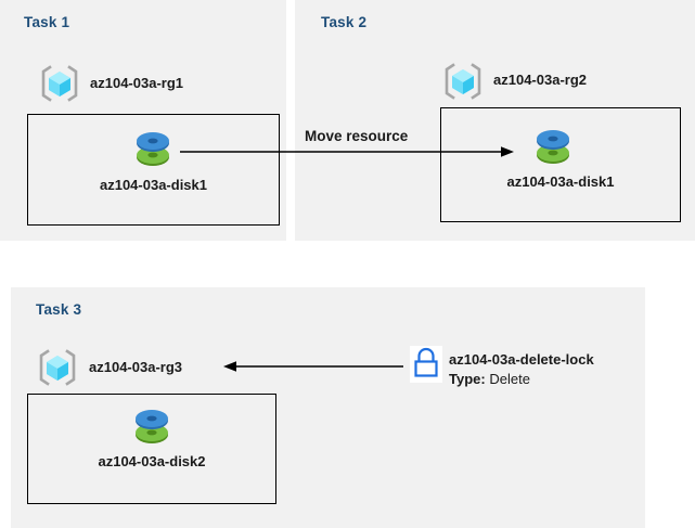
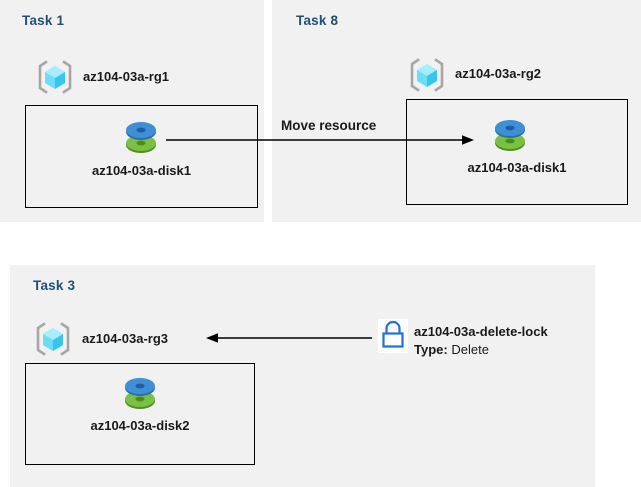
  Task 1
  az104-03a-rg1
  az104-03a-disk1
- Task 2
+ Task 8
  az104-03a-rg2
  az104-03a-disk1
  Move resource
  Task 3
  az104-03a-rg3
  az104-03a-disk2
  az104-03a-delete-lock
  Type: Delete
